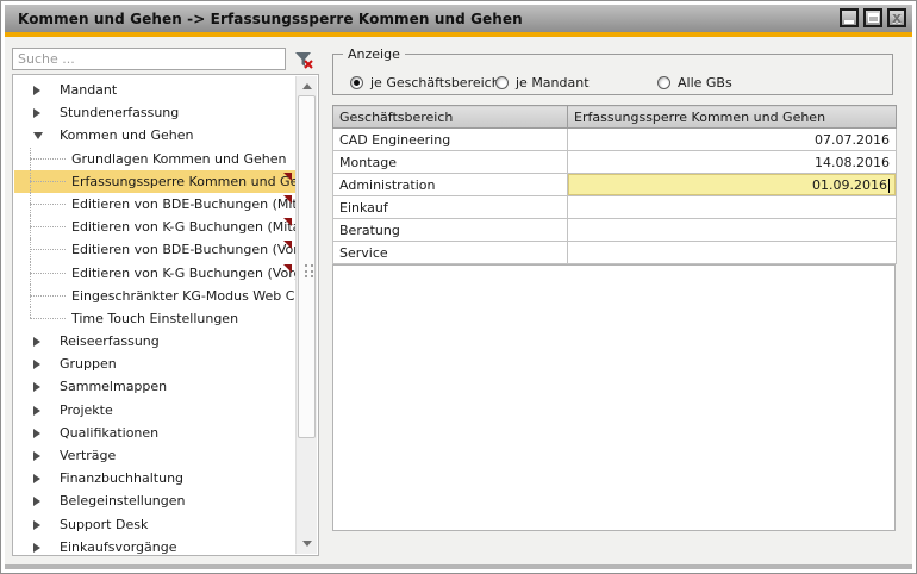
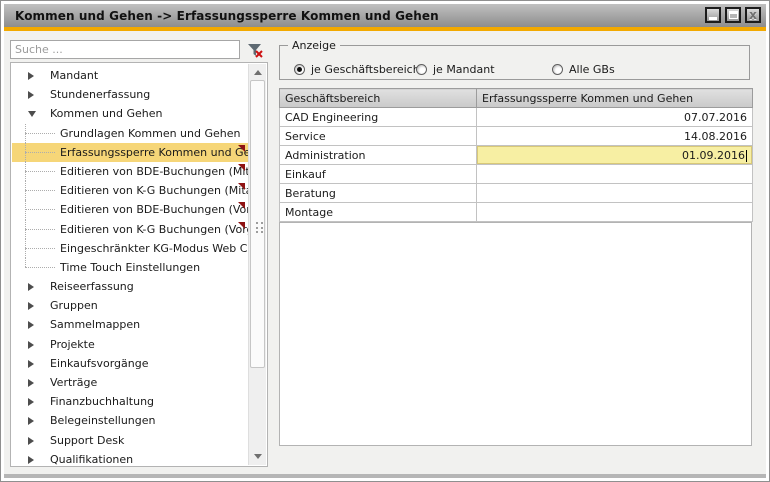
  Kommen und Gehen -> Erfassungssperre Kommen und Gehen
  x
  Suche ...
  Mandant
  Stundenerfassung
  Kommen und Gehen
  Grundlagen Kommen und Gehen
  Erfassungssperre Kommen und Ge
  Editieren von BDE-Buchungen (Mi
  Editieren von K-G Buchungen (Mit
  Editieren von BDE-Buchungen (Vo
  Editieren von K-G Buchungen (Vor
  Eingeschränkter KG-Modus Web C
  Time Touch Einstellungen
  Reiseerfassung
  Gruppen
  Sammelmappen
  Projekte
- Qualifikationen
+ Einkaufsvorgänge
  Verträge
  Finanzbuchhaltung
  Belegeinstellungen
  Support Desk
- Einkaufsvorgänge
+ Qualifikationen
  Anzeige
  je Geschäftsbereic
  je Mandant
  Alle GBs
  Geschäftsbereich	Erfassungssperre Kommen und Gehen
  CAD Engineering	07.07.2016
- Montage	14.08.2016
+ Service	14.08.2016
  Administration	01.09.2016
  Einkauf
  Beratung
- Service
+ Montage
